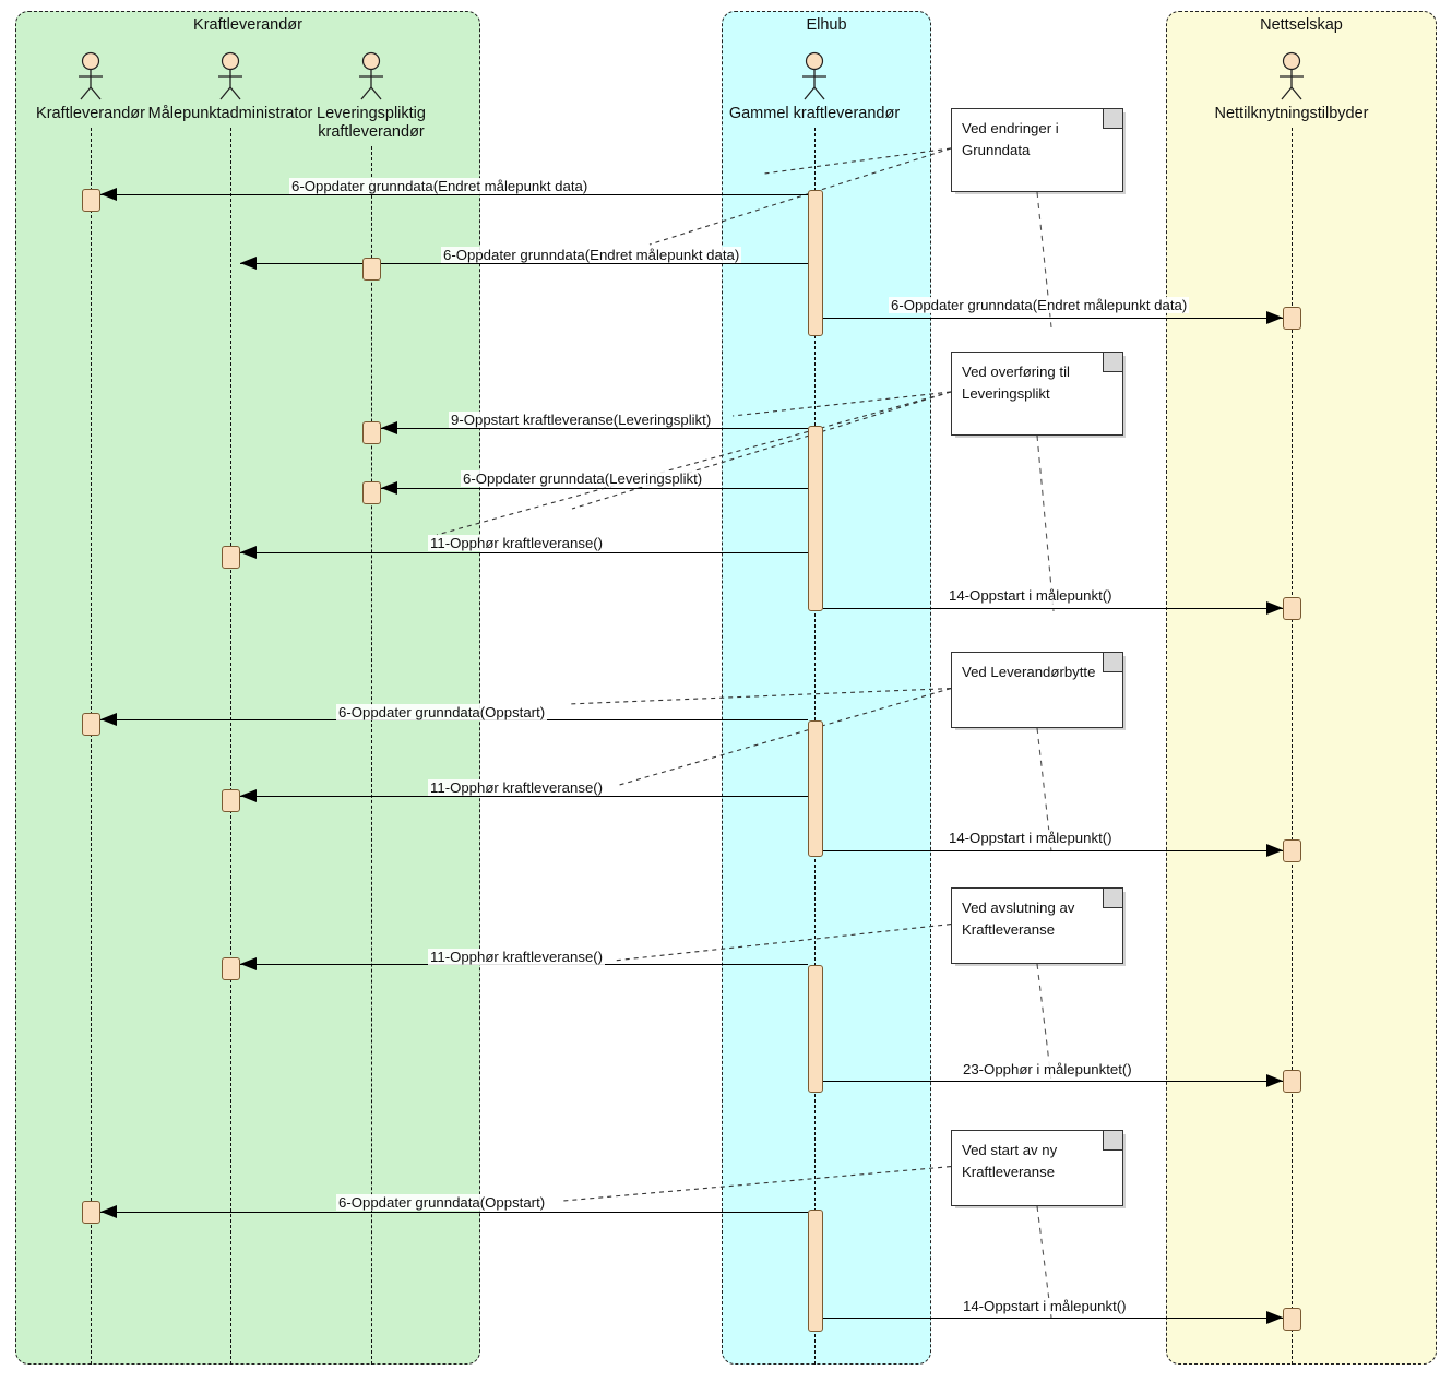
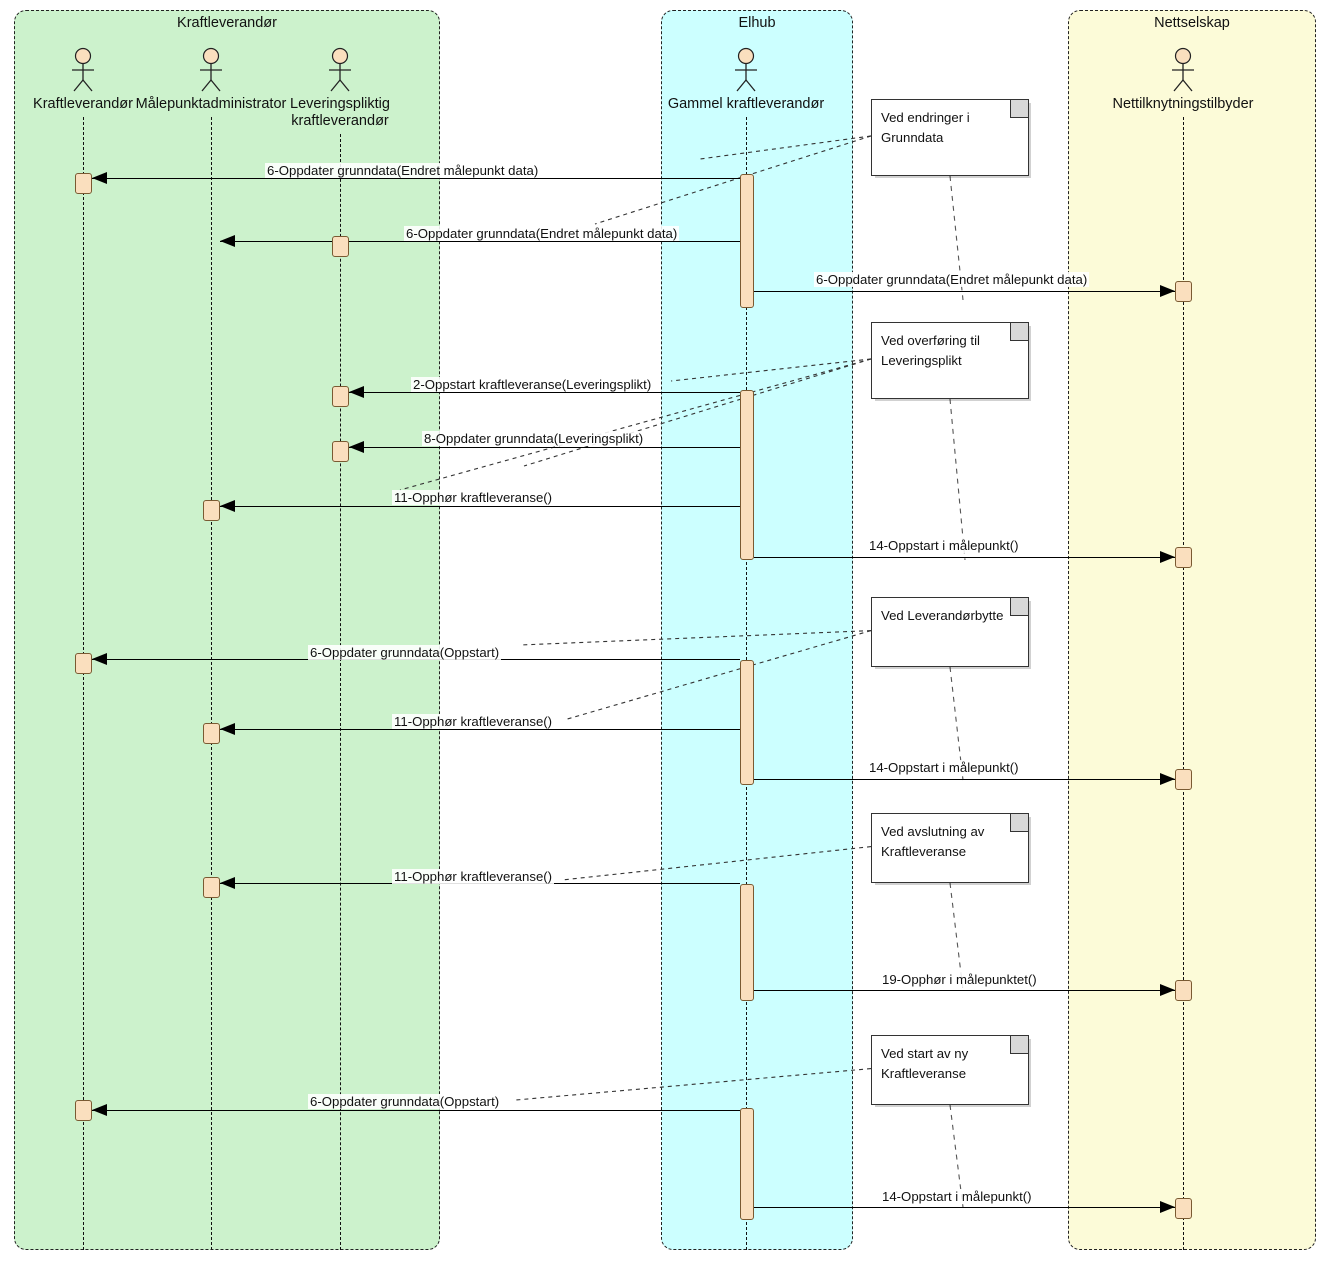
  Kraftleverandør
  Elhub
  Nettselskap
  Kraftleverandør
  Målepunktadministrator
  Leveringspliktig
  kraftleverandør
  Gammel kraftleverandør
  Nettilknytningstilbyder
  6-Oppdater grunndata(Endret målepunkt data)
  6-Oppdater grunndata(Endret målepunkt data)
  6-Oppdater grunndata(Endret målepunkt data)
- 9-Oppstart kraftleveranse(Leveringsplikt)
+ 2-Oppstart kraftleveranse(Leveringsplikt)
- 6-Oppdater grunndata(Leveringsplikt)
+ 8-Oppdater grunndata(Leveringsplikt)
  11-Opphør kraftleveranse()
  14-Oppstart i målepunkt()
  6-Oppdater grunndata(Oppstart)
  11-Opphør kraftleveranse()
  14-Oppstart i målepunkt()
  11-Opphør kraftleveranse()
- 23-Opphør i målepunktet()
+ 19-Opphør i målepunktet()
  6-Oppdater grunndata(Oppstart)
  14-Oppstart i målepunkt()
  Ved endringer i
  Grunndata
  Ved overføring til
  Leveringsplikt
  Ved Leverandørbytte
  Ved avslutning av
  Kraftleveranse
  Ved start av ny
  Kraftleveranse
